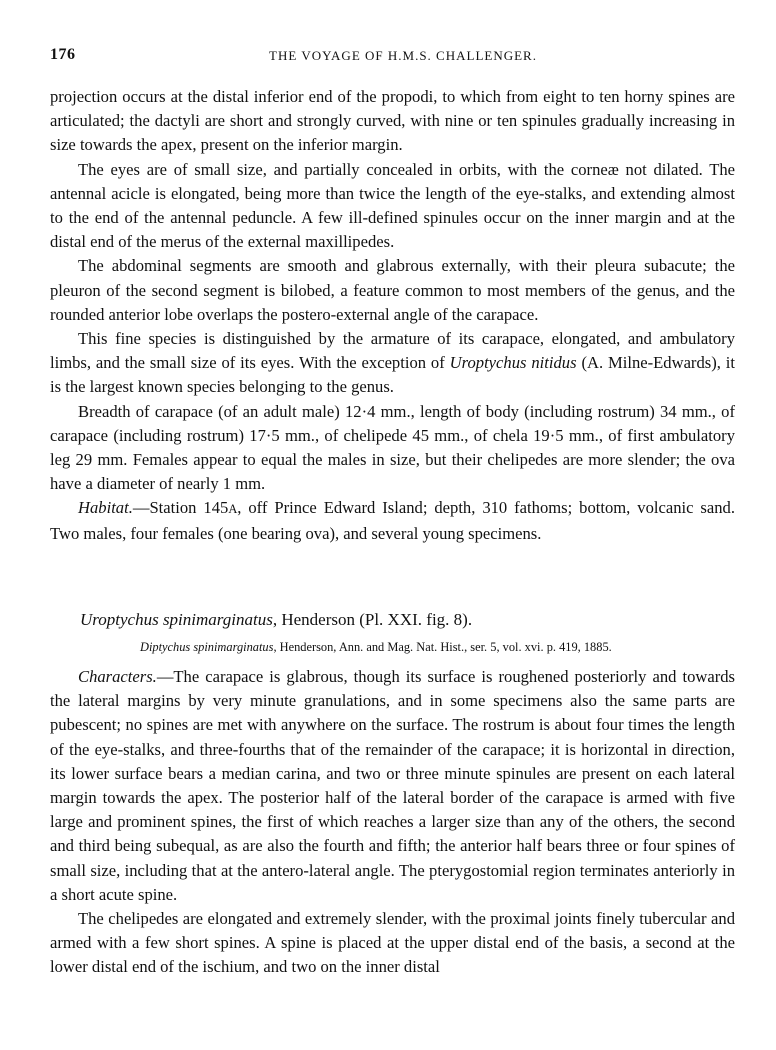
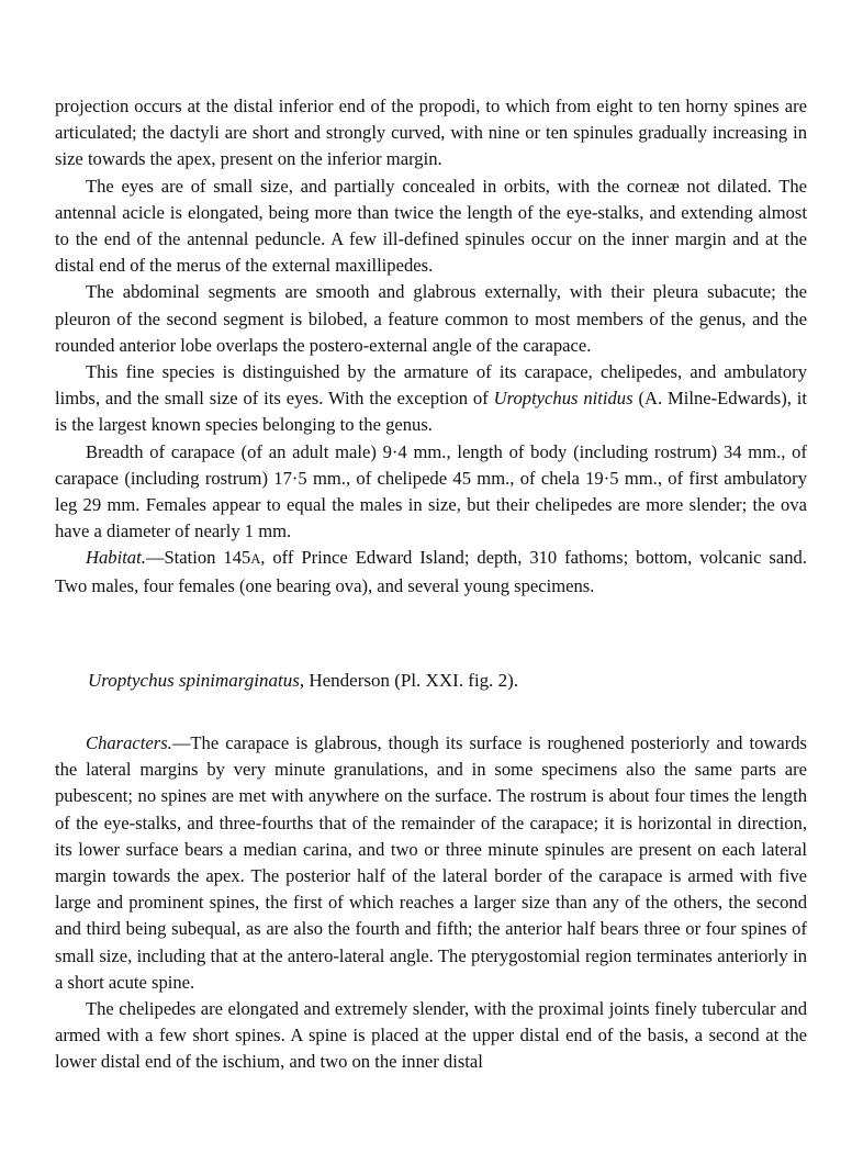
- 176
- THE VOYAGE OF H.M.S. CHALLENGER.
  projection occurs at the distal inferior end of the propodi, to which from eight to ten horny spines are articulated; the dactyli are short and strongly curved, with nine or ten spinules gradually increasing in size towards the apex, present on the inferior margin.
  The eyes are of small size, and partially concealed in orbits, with the corneæ not dilated. The antennal acicle is elongated, being more than twice the length of the eye-stalks, and extending almost to the end of the antennal peduncle. A few ill-defined spinules occur on the inner margin and at the distal end of the merus of the external maxillipedes.
  The abdominal segments are smooth and glabrous externally, with their pleura subacute; the pleuron of the second segment is bilobed, a feature common to most members of the genus, and the rounded anterior lobe overlaps the postero-external angle of the carapace.
- This fine species is distinguished by the armature of its carapace, elongated, and ambulatory limbs, and the small size of its eyes. With the exception of Uroptychus nitidus (A. Milne-Edwards), it is the largest known species belonging to the genus.
+ This fine species is distinguished by the armature of its carapace, chelipedes, and ambulatory limbs, and the small size of its eyes. With the exception of Uroptychus nitidus (A. Milne-Edwards), it is the largest known species belonging to the genus.
- Breadth of carapace (of an adult male) 12·4 mm., length of body (including rostrum) 34 mm., of carapace (including rostrum) 17·5 mm., of chelipede 45 mm., of chela 19·5 mm., of first ambulatory leg 29 mm. Females appear to equal the males in size, but their chelipedes are more slender; the ova have a diameter of nearly 1 mm.
+ Breadth of carapace (of an adult male) 9·4 mm., length of body (including rostrum) 34 mm., of carapace (including rostrum) 17·5 mm., of chelipede 45 mm., of chela 19·5 mm., of first ambulatory leg 29 mm. Females appear to equal the males in size, but their chelipedes are more slender; the ova have a diameter of nearly 1 mm.
  Habitat.—Station 145A, off Prince Edward Island; depth, 310 fathoms; bottom, volcanic sand. Two males, four females (one bearing ova), and several young specimens.
- Uroptychus spinimarginatus, Henderson (Pl. XXI. fig. 8).
+ Uroptychus spinimarginatus, Henderson (Pl. XXI. fig. 2).
- Diptychus spinimarginatus, Henderson, Ann. and Mag. Nat. Hist., ser. 5, vol. xvi. p. 419, 1885.
  Characters.—The carapace is glabrous, though its surface is roughened posteriorly and towards the lateral margins by very minute granulations, and in some specimens also the same parts are pubescent; no spines are met with anywhere on the surface. The rostrum is about four times the length of the eye-stalks, and three-fourths that of the remainder of the carapace; it is horizontal in direction, its lower surface bears a median carina, and two or three minute spinules are present on each lateral margin towards the apex. The posterior half of the lateral border of the carapace is armed with five large and prominent spines, the first of which reaches a larger size than any of the others, the second and third being subequal, as are also the fourth and fifth; the anterior half bears three or four spines of small size, including that at the antero-lateral angle. The pterygostomial region terminates anteriorly in a short acute spine.
  The chelipedes are elongated and extremely slender, with the proximal joints finely tubercular and armed with a few short spines. A spine is placed at the upper distal end of the basis, a second at the lower distal end of the ischium, and two on the inner distal
